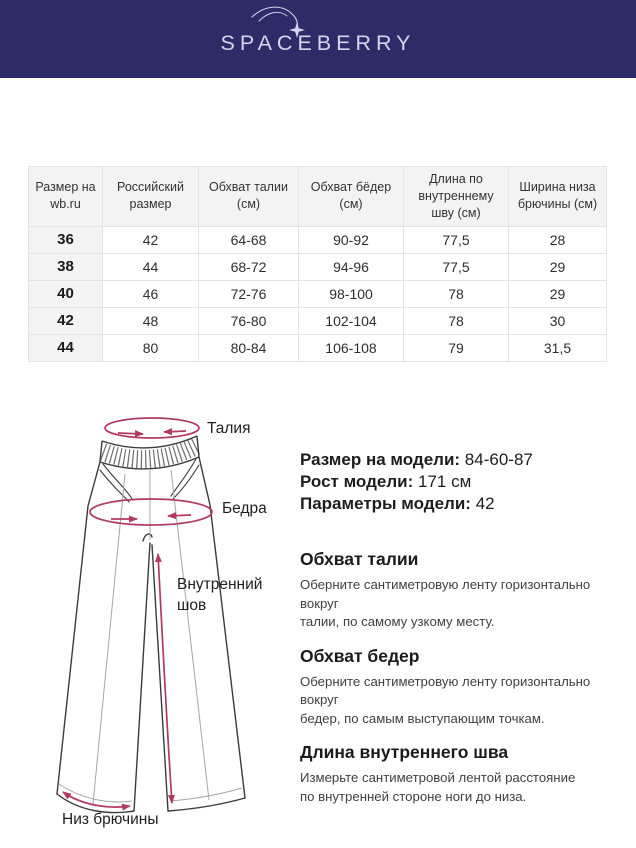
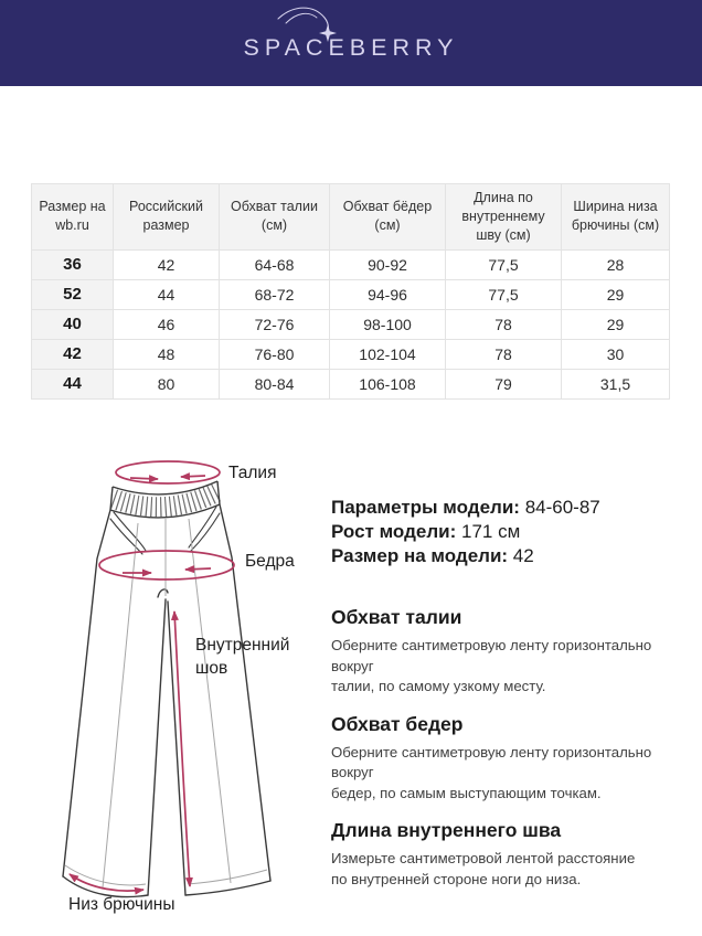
  SPACEBERRY
  Размер на wb.ru	Российский размер	Обхват талии (см)	Обхват бёдер (см)	Длина по внутреннему шву (см)	Ширина низа брючины (см)
  36	42	64-68	90-92	77,5	28
- 38	44	68-72	94-96	77,5	29
+ 52	44	68-72	94-96	77,5	29
  40	46	72-76	98-100	78	29
  42	48	76-80	102-104	78	30
  44	80	80-84	106-108	79	31,5
  Талия
  Бедра
  Внутренний
  шов
  Низ брючины
- Размер на модели: 84-60-87
+ Параметры модели: 84-60-87
  Рост модели: 171 см
- Параметры модели: 42
+ Размер на модели: 42
  Обхват талии
  Оберните сантиметровую ленту горизонтально вокруг
  талии, по самому узкому месту.
  Обхват бедер
  Оберните сантиметровую ленту горизонтально вокруг
  бедер, по самым выступающим точкам.
  Длина внутреннего шва
  Измерьте сантиметровой лентой расстояние
  по внутренней стороне ноги до низа.
